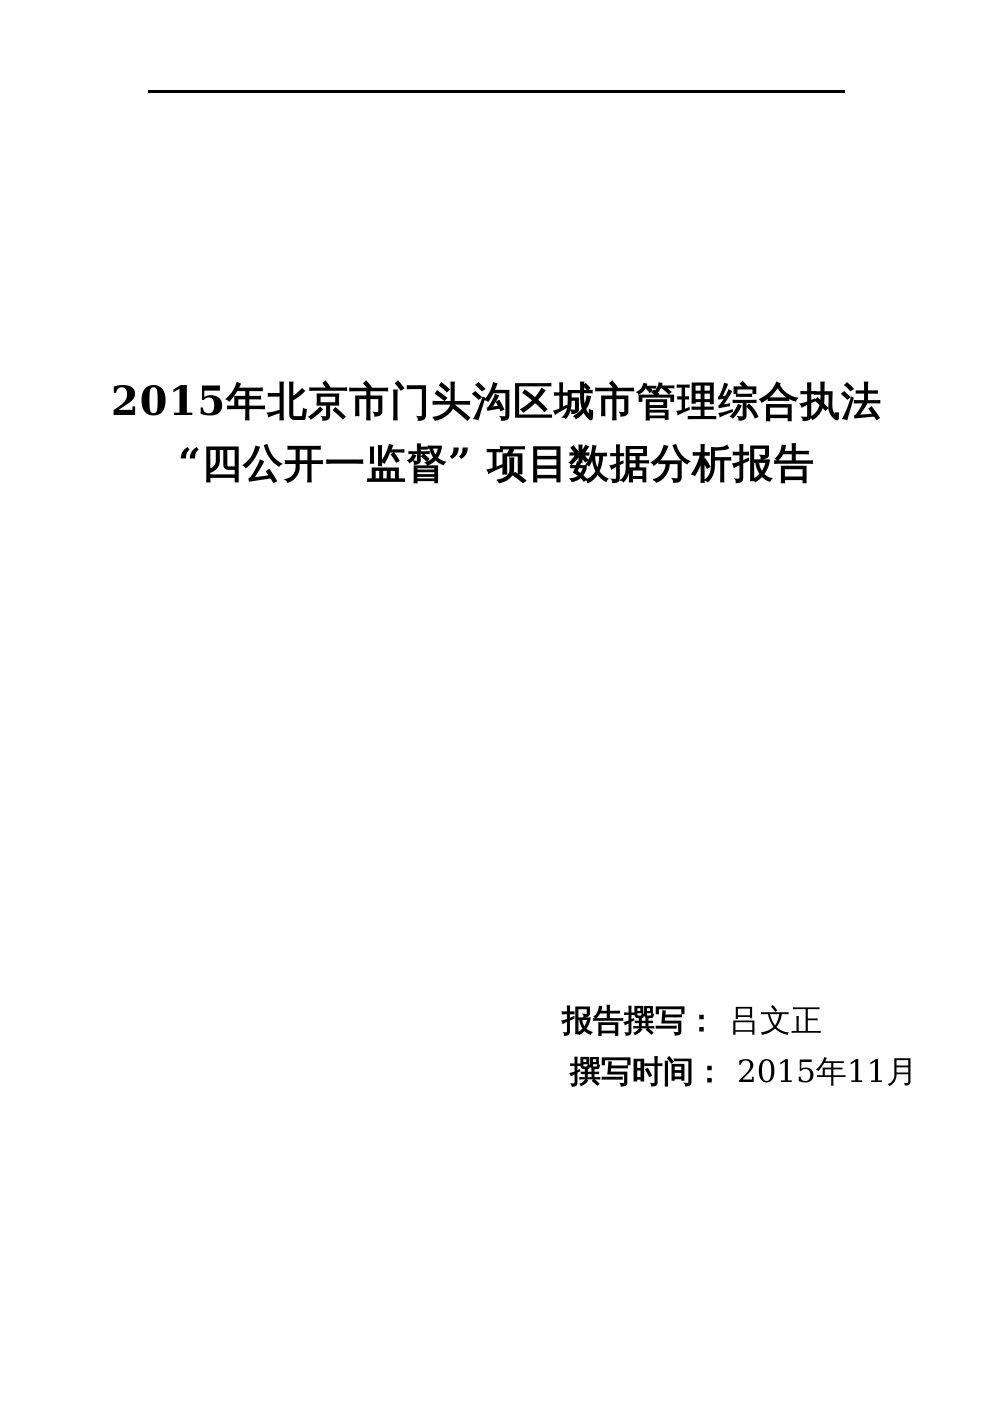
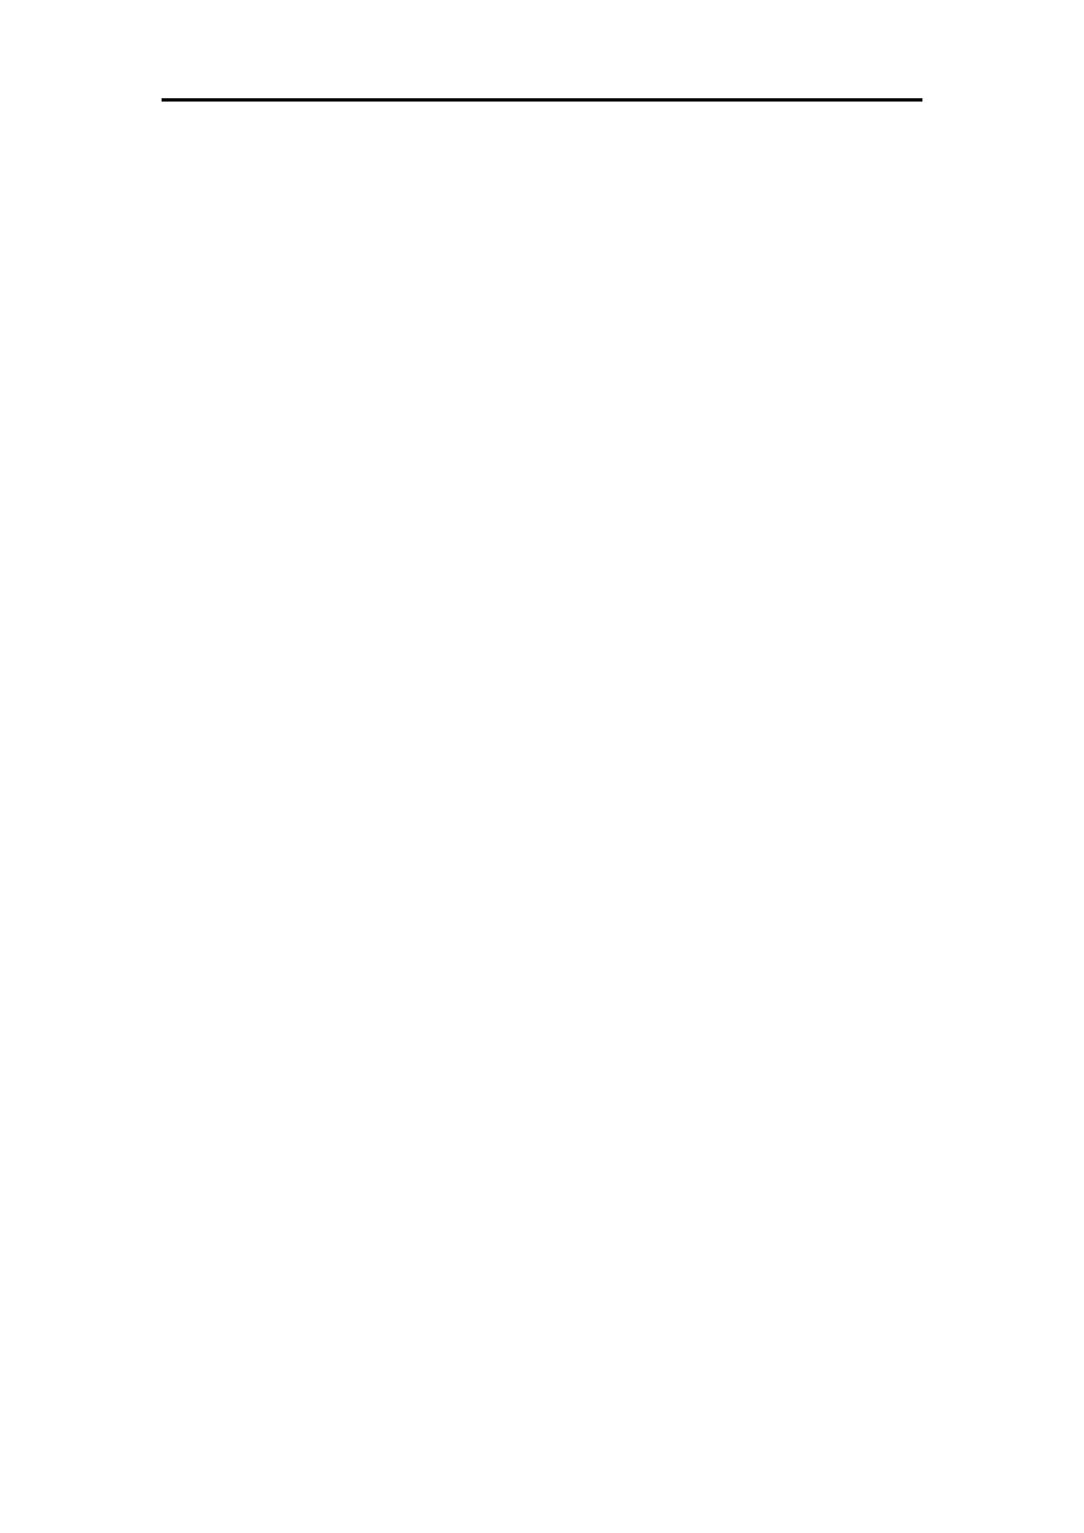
- 2015年北京市门头沟区城市管理综合执法
- “四公开一监督” 项目数据分析报告
- 报告撰写： 吕文正
- 撰写时间： 2015年11月
